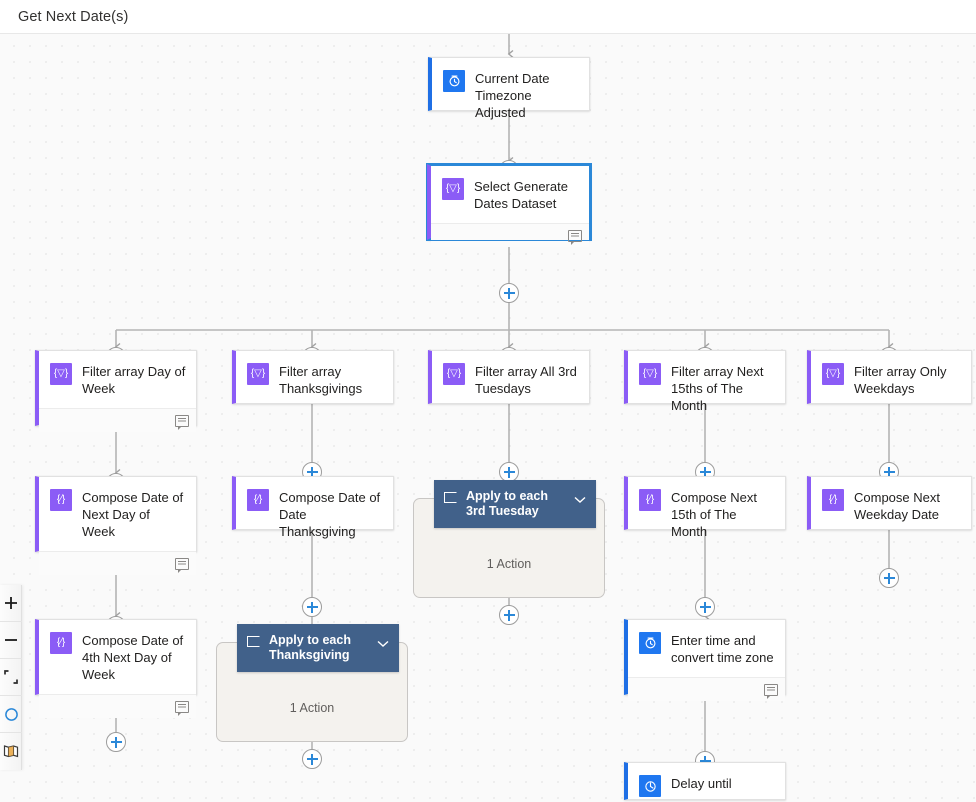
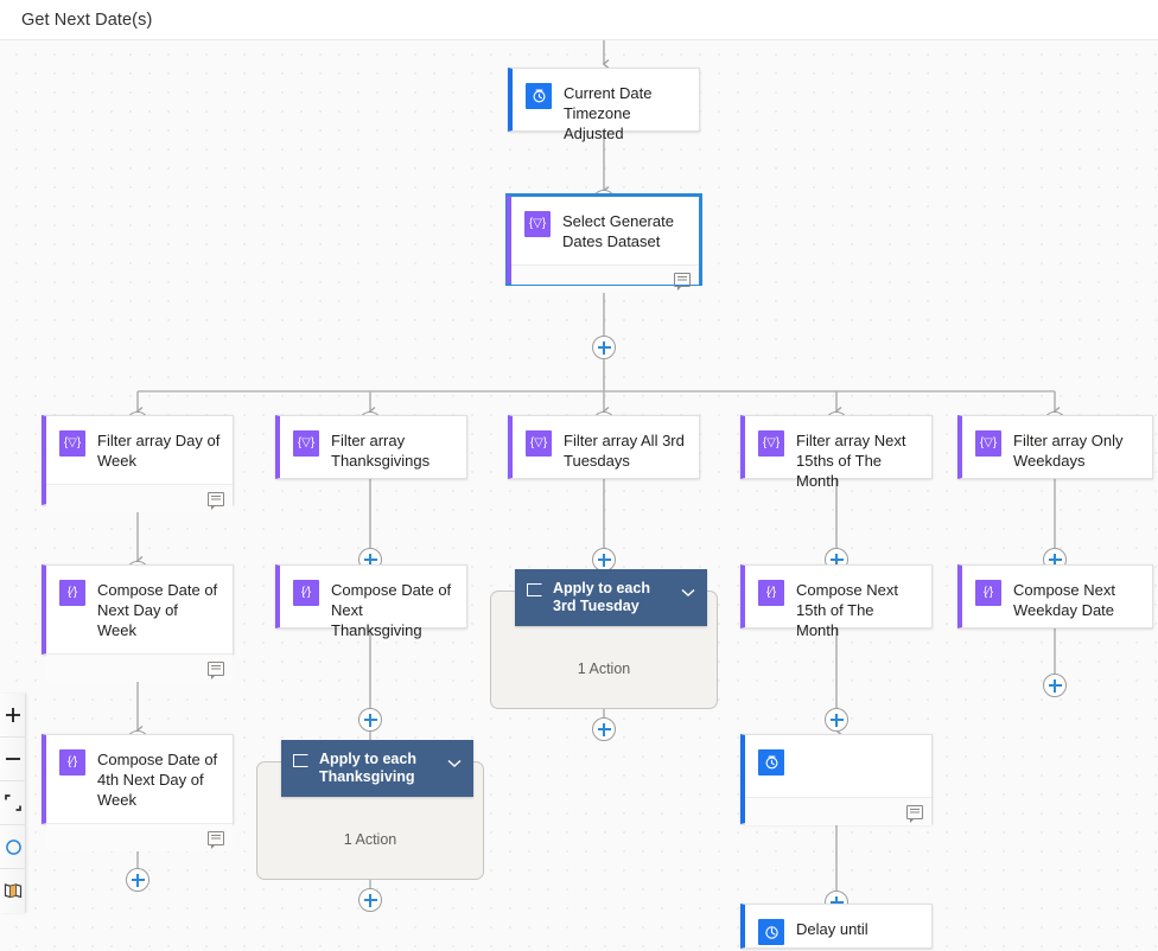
  Get Next Date(s)
  Current Date Timezone Adjusted
  {▽}
  Select Generate Dates Dataset
  {▽}
  Filter array Day of Week
  {▽}
  Filter array Thanksgivings
  {▽}
  Filter array All 3rd Tuesdays
  {▽}
  Filter array Next 15ths of The Month
  {▽}
  Filter array Only Weekdays
  {⁄}
  Compose Date of Next Day of Week
  {⁄}
- Compose Date of Date Thanksgiving
+ Compose Date of Next Thanksgiving
  {⁄}
  Compose Next 15th of The Month
  {⁄}
  Compose Next Weekday Date
  {⁄}
  Compose Date of 4th Next Day of Week
- Enter time and convert time zone
  Delay until
  Apply to each 3rd Tuesday
  1 Action
  Apply to each Thanksgiving
  1 Action
